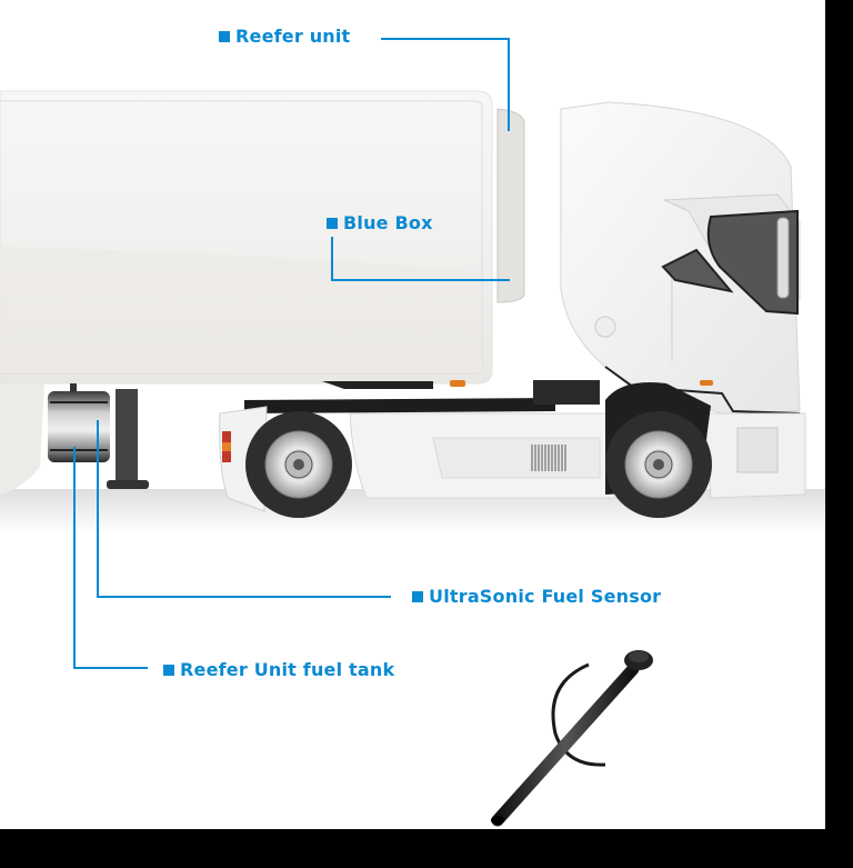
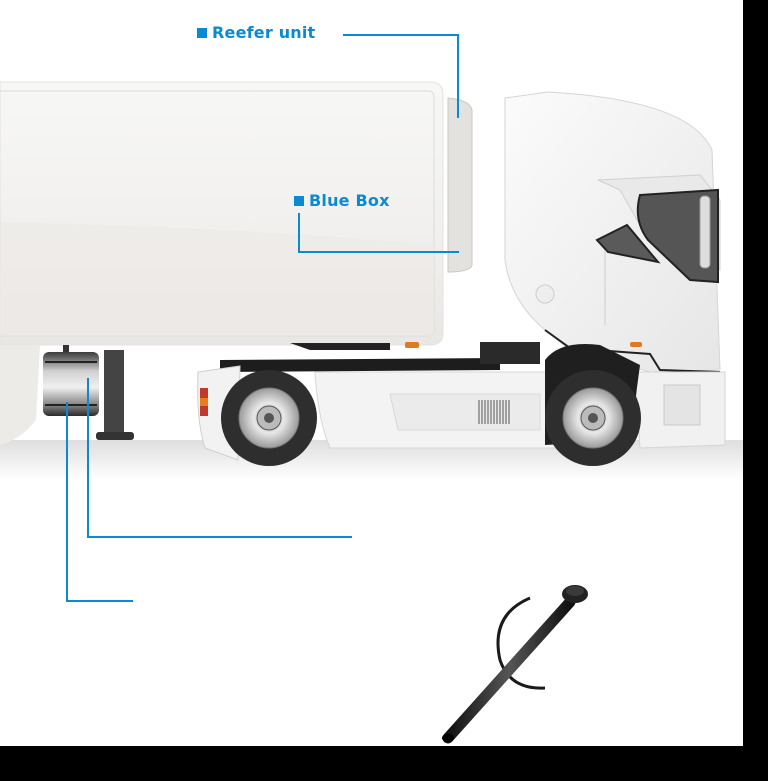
  Reefer unit
  Blue Box
- UltraSonic Fuel Sensor
- Reefer Unit fuel tank
